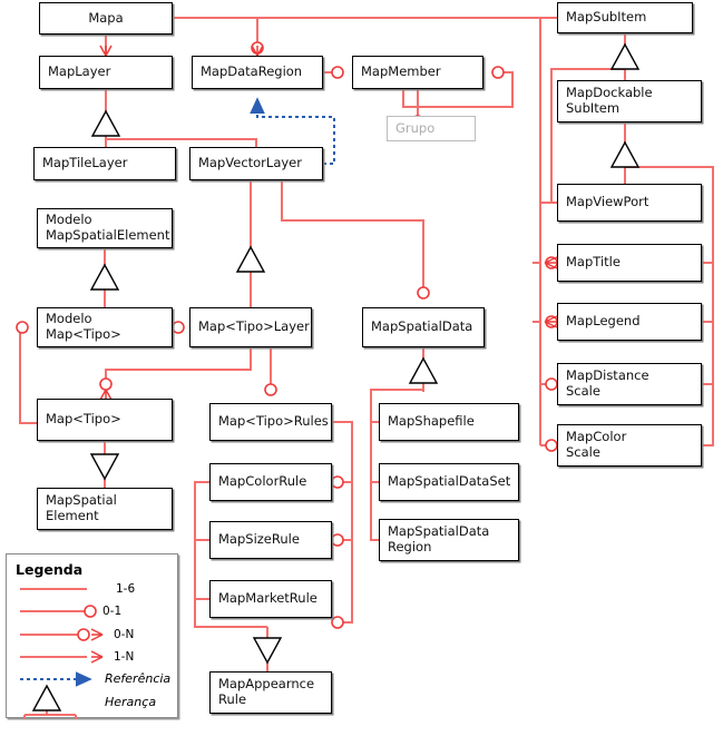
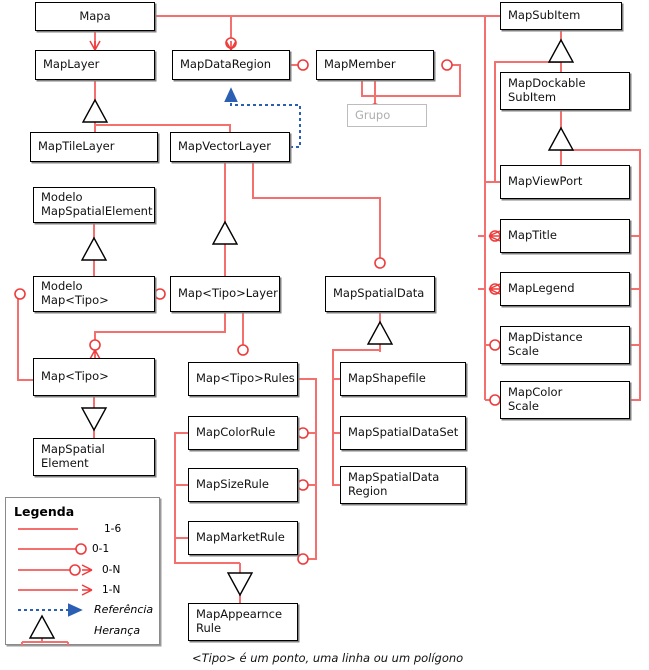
  Mapa
  MapLayer
  MapDataRegion
  MapMember
  Grupo
  MapTileLayer
  MapVectorLayer
  Modelo
  MapSpatialElement
  Modelo
  Map<Tipo>
  Map<Tipo>Layer
  MapSpatialData
  Map<Tipo>
  Map<Tipo>Rules
  MapShapefile
  MapSpatial
  Element
  MapColorRule
  MapSpatialDataSet
  MapSizeRule
  MapSpatialData
  Region
  MapMarketRule
  MapAppearnce
  Rule
  MapSubItem
  MapDockable
  SubItem
  MapViewPort
  MapTitle
  MapLegend
  MapDistance
  Scale
  MapColor
  Scale
  Legenda
  1-6
  0-1
  0-N
  1-N
  Referência
  Herança
+ <Tipo> é um ponto, uma linha ou um polígono
